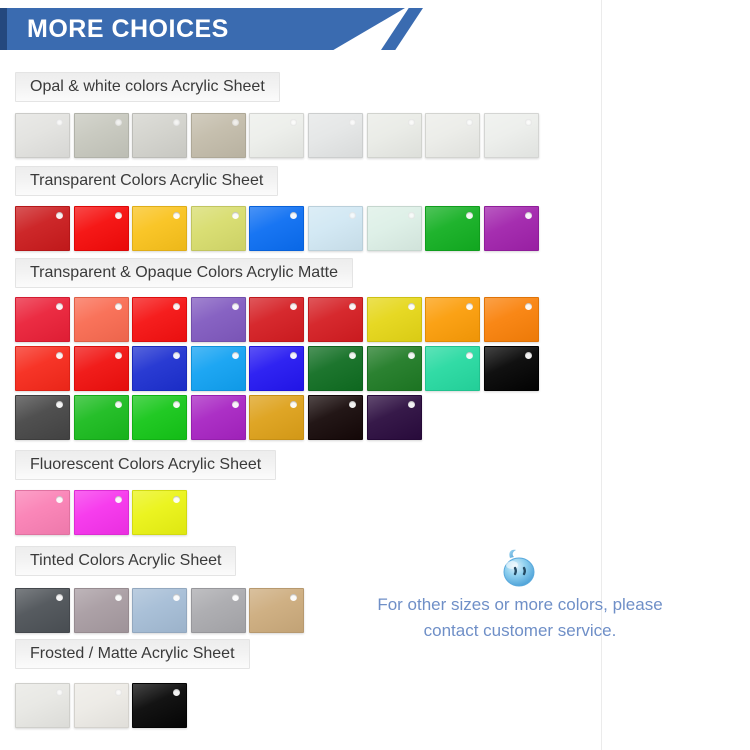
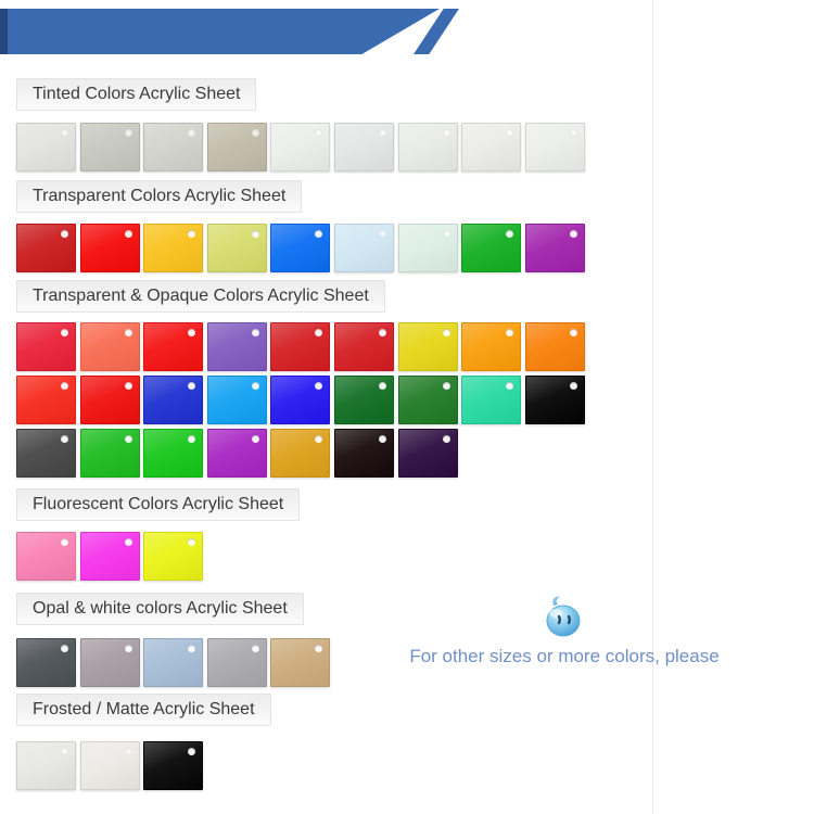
- MORE CHOICES
- Opal & white colors Acrylic Sheet
+ Tinted Colors Acrylic Sheet
  Transparent Colors Acrylic Sheet
- Transparent & Opaque Colors Acrylic Matte
+ Transparent & Opaque Colors Acrylic Sheet
  Fluorescent Colors Acrylic Sheet
- Tinted Colors Acrylic Sheet
+ Opal & white colors Acrylic Sheet
  Frosted / Matte Acrylic Sheet
  For other sizes or more colors, please
- contact customer service.
